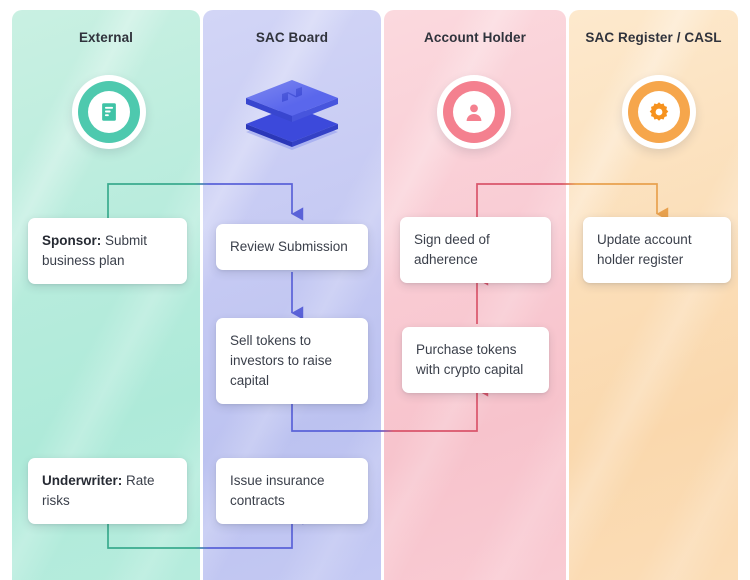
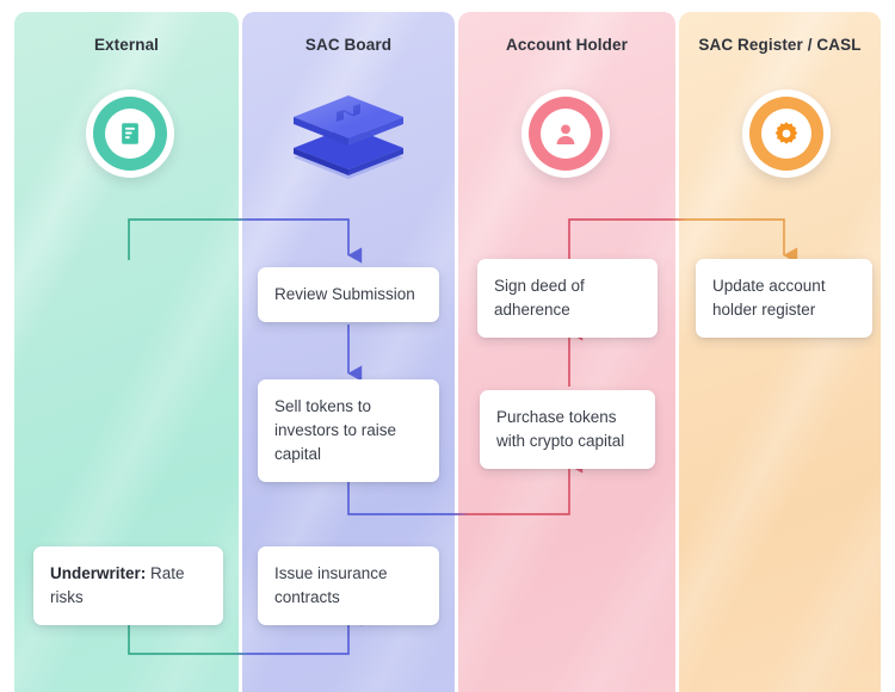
  External
  SAC Board
  Account Holder
  SAC Register / CASL
- Sponsor: Submit business plan
  Review Submission
  Sign deed of adherence
  Update account holder register
  Sell tokens to investors to raise capital
  Purchase tokens with crypto capital
  Underwriter: Rate risks
  Issue insurance contracts
